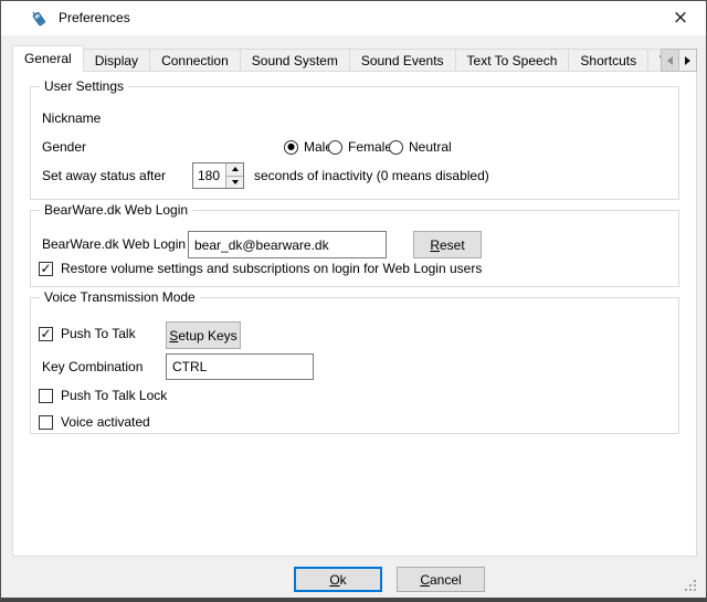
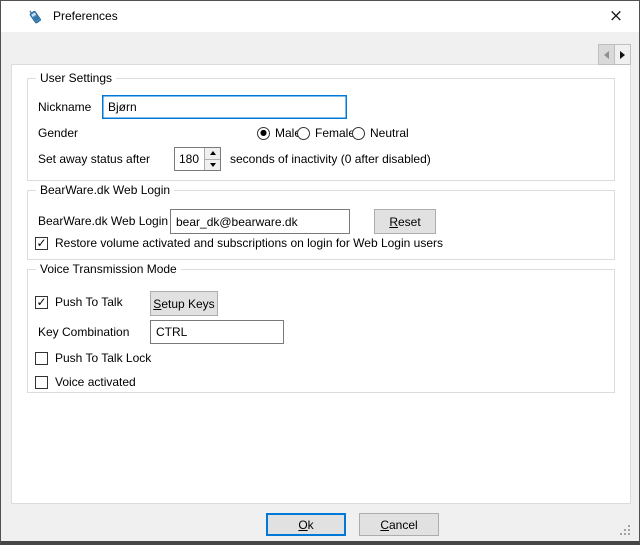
  Preferences
  ×
- General
- Display
- Connection
- Sound System
- Sound Events
- Text To Speech
- Shortcuts
  User Settings
  Nickname
+ Bjørn
  Gender
  ●
  Mal
  Femal
  Neutral
  Set away status after
  180
- seconds of inactivity (0 means disabled)
+ seconds of inactivity (0 after disabled)
  BearWare.dk Web Login
  BearWare.dk Web Login
  bear_dk@bearware.dk
  Reset
  ✓
- Restore volume settings and subscriptions on login for Web Login users
+ Restore volume activated and subscriptions on login for Web Login users
  Voice Transmission Mode
  ✓
  Push To Talk
  Setup Keys
  Key Combination
  CTRL
  Push To Talk Lock
  Voice activated
  Ok
  Cancel
